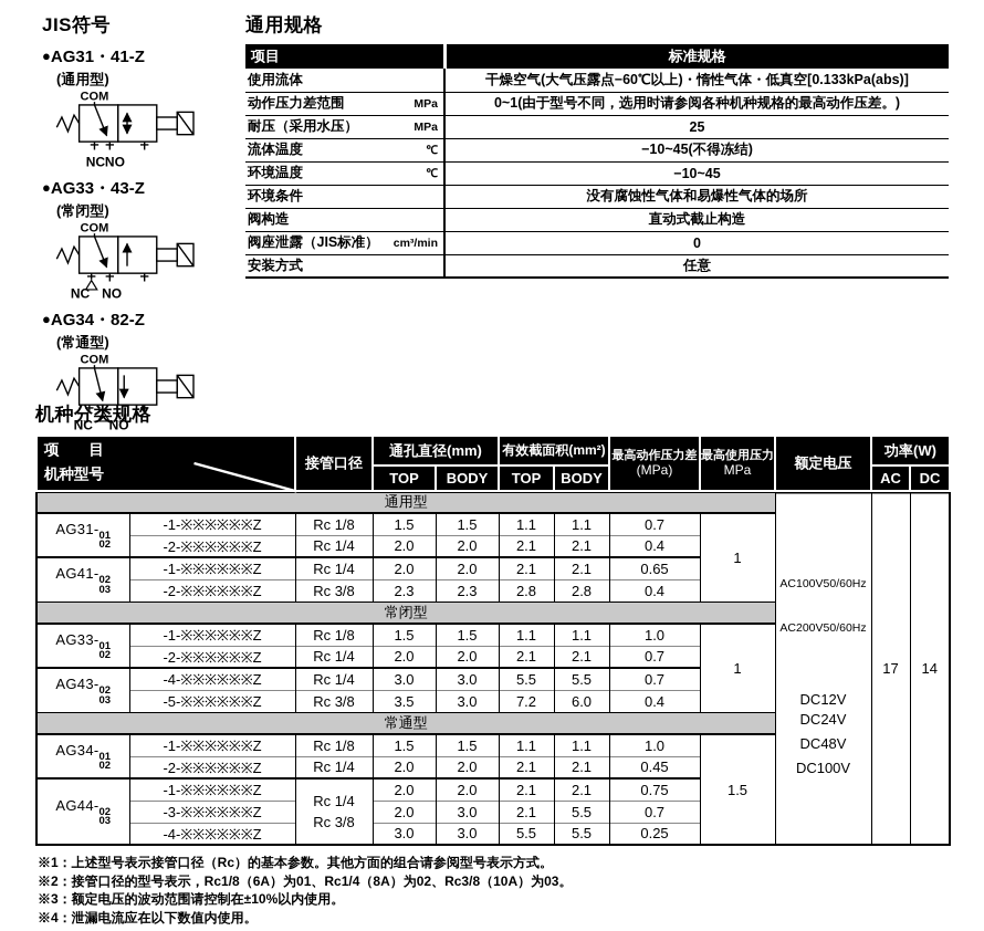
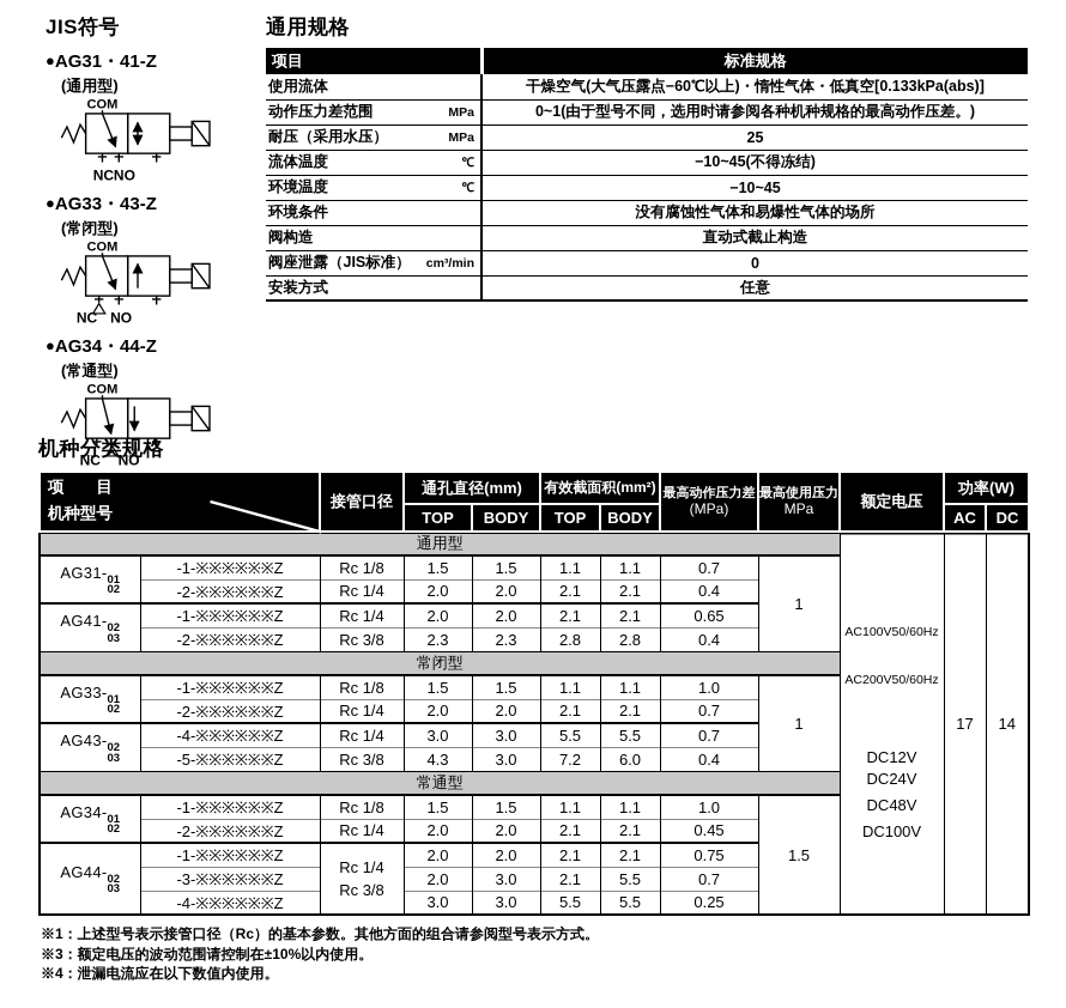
  JIS符号
  ●AG31・41-Z
  (通用型)
  COM
  NC
  NO
  ●AG33・43-Z
  (常闭型)
  COM
  NC
  NO
- ●AG34・82-Z
+ ●AG34・44-Z
  (常通型)
  COM
  NC
  NO
  通用规格
  项目	标准规格
  使用流体	干燥空气(大气压露点−60℃以上)・惰性气体・低真空[0.133kPa(abs)]
  动作压力差范围 MPa	0~1(由于型号不同，选用时请参阅各种机种规格的最高动作压差。)
  耐压（采用水压） MPa	25
  流体温度 ℃	−10~45(不得冻结)
  环境温度 ℃	−10~45
  环境条件	没有腐蚀性气体和易爆性气体的场所
  阀构造	直动式截止构造
  阀座泄露（JIS标准） cm³/min	0
  安装方式	任意
  机种分类规格
  项 目 机种型号	接管口径	通孔直径(mm)	有效截面积(mm²)	最高动作压力差 (MPa)	最高使用压力 MPa	额定电压	功率(W)
  TOP	BODY	TOP	BODY	AC	DC
  通用型	AC100V50/60HzAC200V50/60HzDC12VDC24VDC48VDC100V	17	14
  AG31-0102	-1-※※※※※※Z	Rc 1/8	1.5	1.5	1.1	1.1	0.7	1
  -2-※※※※※※Z	Rc 1/4	2.0	2.0	2.1	2.1	0.4
  AG41-0203	-1-※※※※※※Z	Rc 1/4	2.0	2.0	2.1	2.1	0.65
  -2-※※※※※※Z	Rc 3/8	2.3	2.3	2.8	2.8	0.4
  常闭型
  AG33-0102	-1-※※※※※※Z	Rc 1/8	1.5	1.5	1.1	1.1	1.0	1
  -2-※※※※※※Z	Rc 1/4	2.0	2.0	2.1	2.1	0.7
  AG43-0203	-4-※※※※※※Z	Rc 1/4	3.0	3.0	5.5	5.5	0.7
- -5-※※※※※※Z	Rc 3/8	3.5	3.0	7.2	6.0	0.4
+ -5-※※※※※※Z	Rc 3/8	4.3	3.0	7.2	6.0	0.4
  常通型
  AG34-0102	-1-※※※※※※Z	Rc 1/8	1.5	1.5	1.1	1.1	1.0	1.5
  -2-※※※※※※Z	Rc 1/4	2.0	2.0	2.1	2.1	0.45
  AG44-0203	-1-※※※※※※Z	Rc 1/4Rc 3/8	2.0	2.0	2.1	2.1	0.75
  -3-※※※※※※Z	2.0	3.0	2.1	5.5	0.7
  -4-※※※※※※Z	3.0	3.0	5.5	5.5	0.25
  ※1：上述型号表示接管口径（Rc）的基本参数。其他方面的组合请参阅型号表示方式。
- ※2：接管口径的型号表示，Rc1/8（6A）为01、Rc1/4（8A）为02、Rc3/8（10A）为03。
  ※3：额定电压的波动范围请控制在±10%以内使用。
  ※4：泄漏电流应在以下数值内使用。
